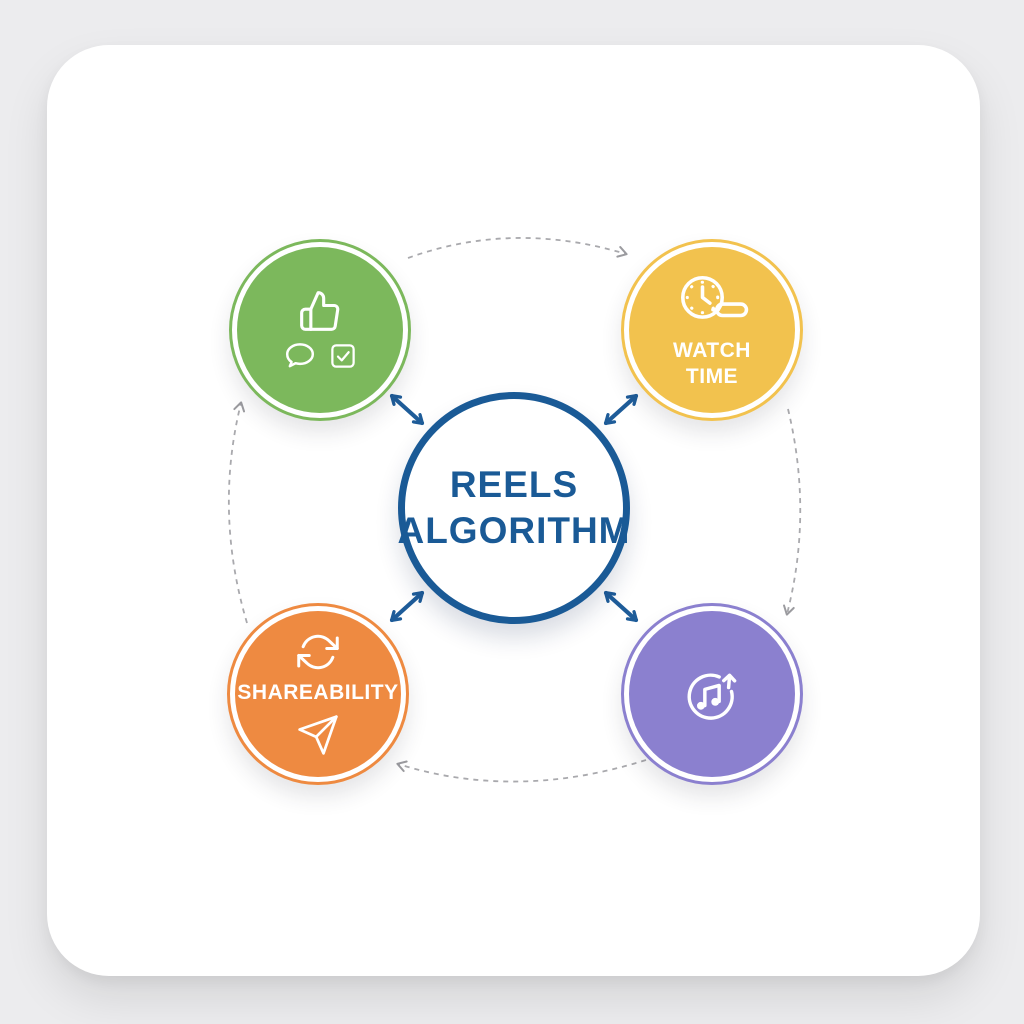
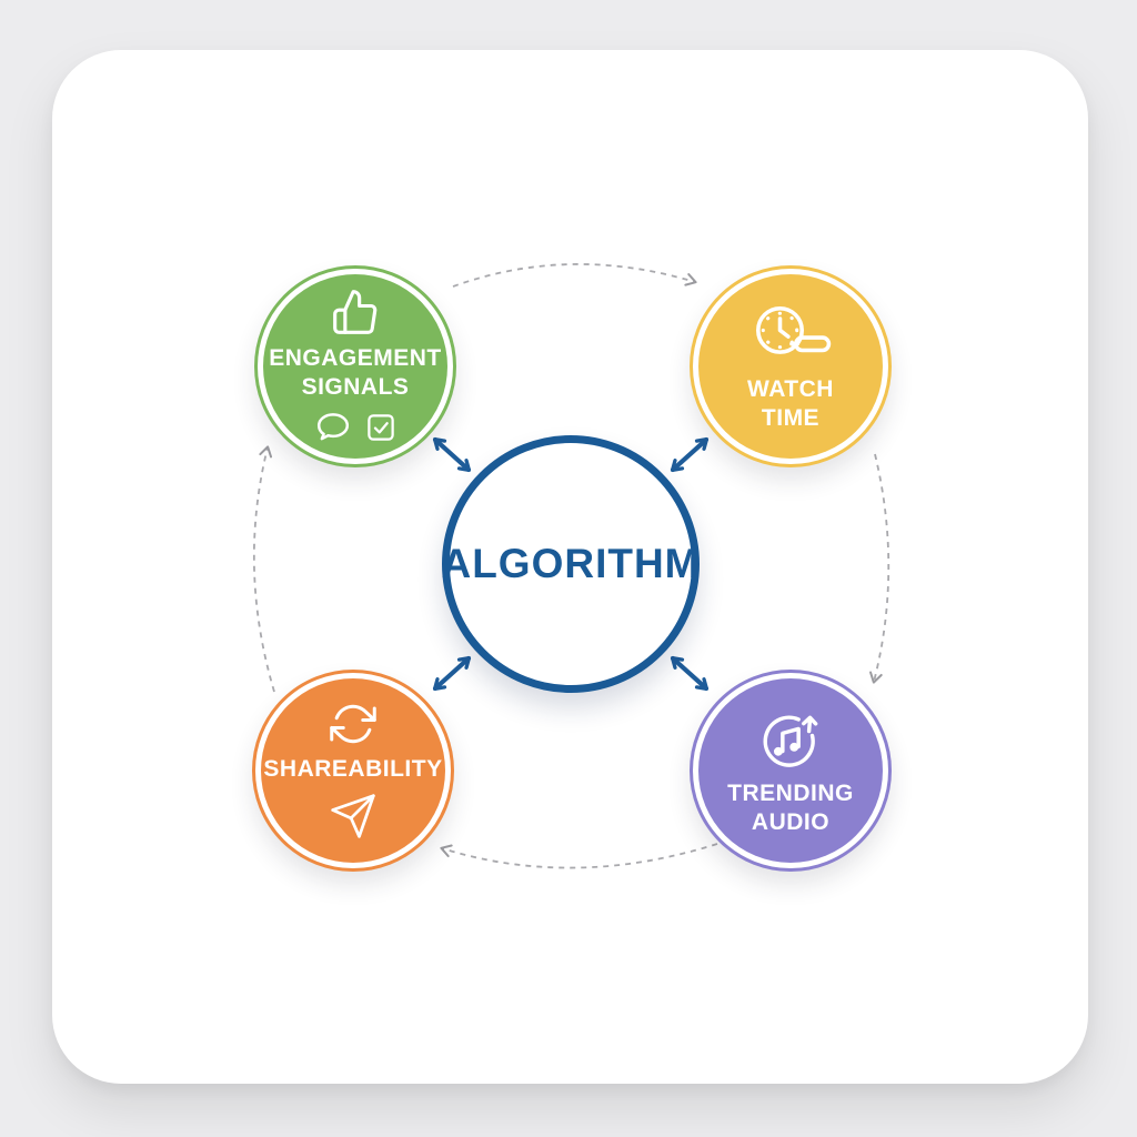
+ ENGAGEMENT
+ SIGNALS
  WATCH
  TIME
- REELS
  ALGORITHM
  SHAREABILITY
+ TRENDING
+ AUDIO
